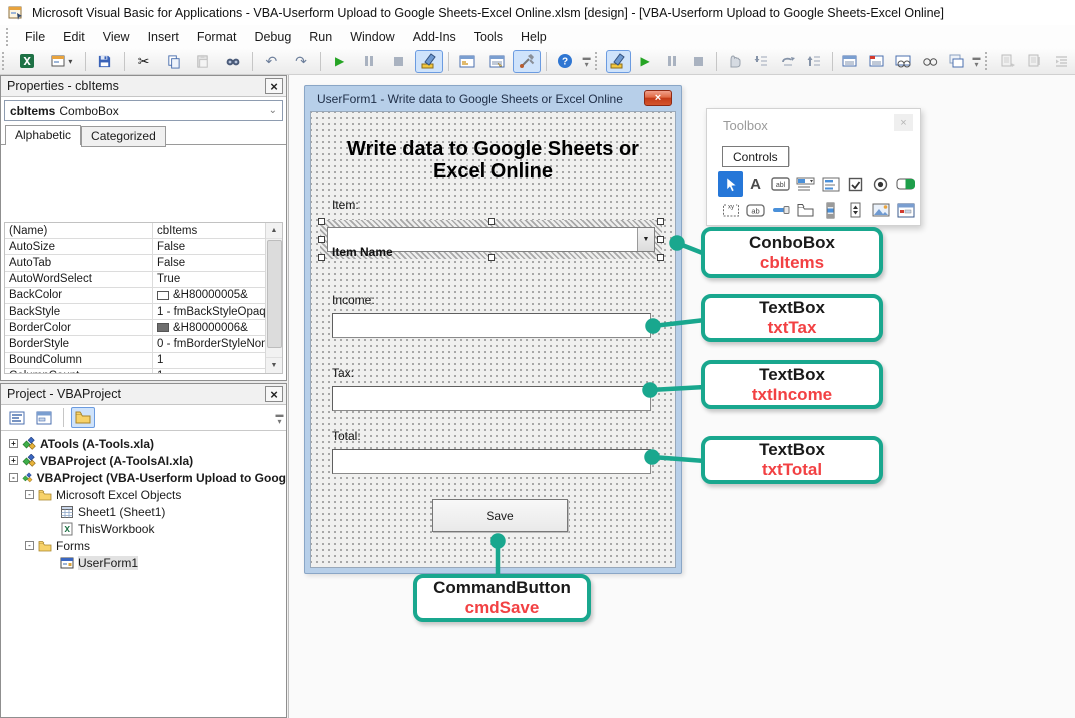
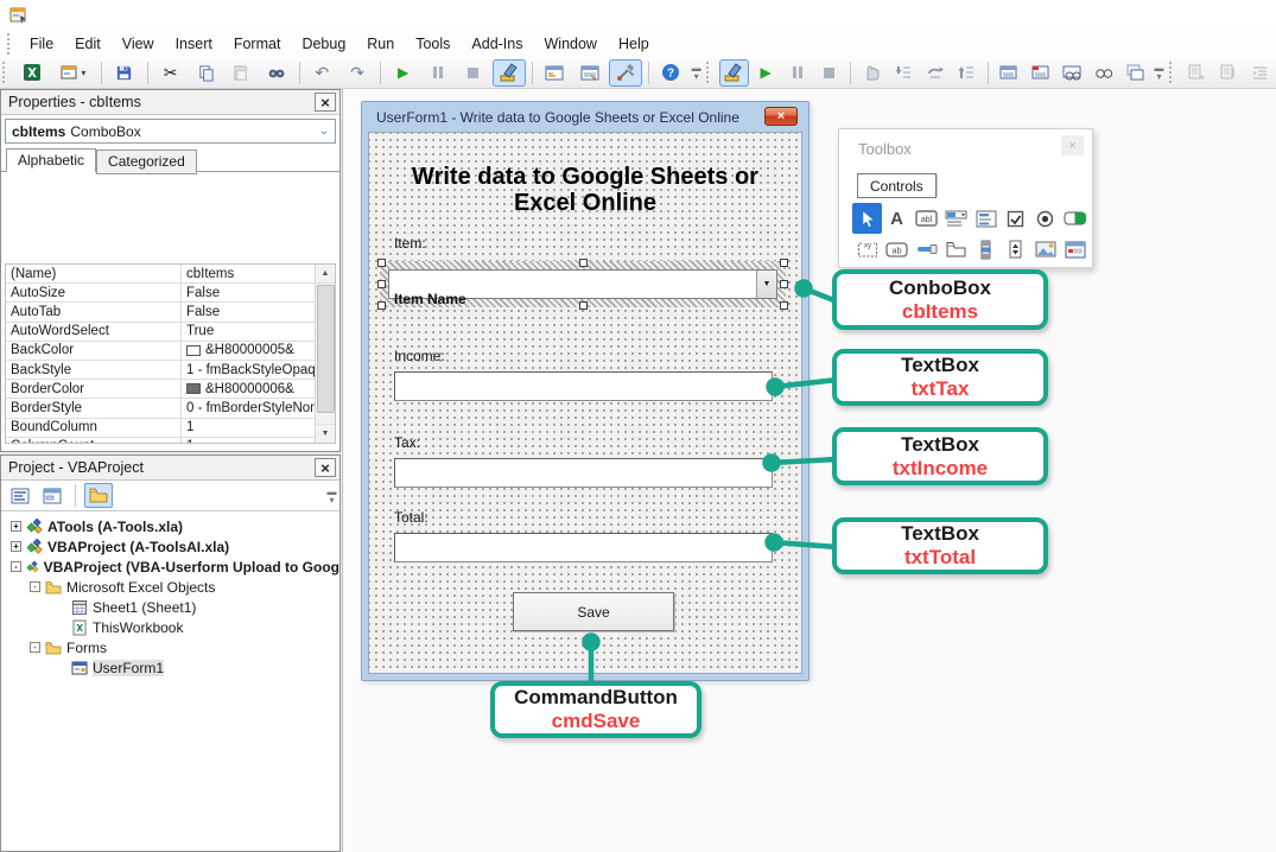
- Microsoft Visual Basic for Applications - VBA-Userform Upload to Google Sheets-Excel Online.xlsm [design] - [VBA-Userform Upload to Google Sheets-Excel Online]
  File
  Edit
  View
  Insert
  Format
  Debug
  Run
- Window
+ Tools
  Add-Ins
- Tools
+ Window
  Help
  ▾
  ✂
  ↶
  ↷
  ▶
  ?
  ▬
  ▾
  ▶
  ▬
  ▾
  Properties - cbItems
  ×
  cbItems
  ComboBox
  ⌄
  Alphabetic
  Categorized
  (Name)
  cbItems
  AutoSize
  False
  AutoTab
  False
  AutoWordSelect
  True
  BackColor
  &H80000005&
  BackStyle
  1 - fmBackStyleOpaq
  BorderColor
  &H80000006&
  BorderStyle
  0 - fmBorderStyleNo
  BoundColumn
  1
  Project - VBAProject
  ×
  ▬
  ▾
  +
  ATools (A-Tools.xla)
  +
  VBAProject (A-ToolsAI.xla)
  -
  VBAProject (VBA-Userform Upload to Goog
  -
  Microsoft Excel Objects
  Sheet1 (Sheet1)
  ThisWorkbook
  -
  Forms
  UserForm1
  UserForm1 - Write data to Google Sheets or Excel Online
  ×
  Write data to Google Sheets or Excel Online
  Item:
  Item Name
  Income:
  Tax:
  Total:
  Save
  Toolbox
  ×
  Controls
  A
  ab
  ConboBox
  cbItems
  TextBox
  txtTax
  TextBox
  txtIncome
  TextBox
  txtTotal
  CommandButton
  cmdSave
